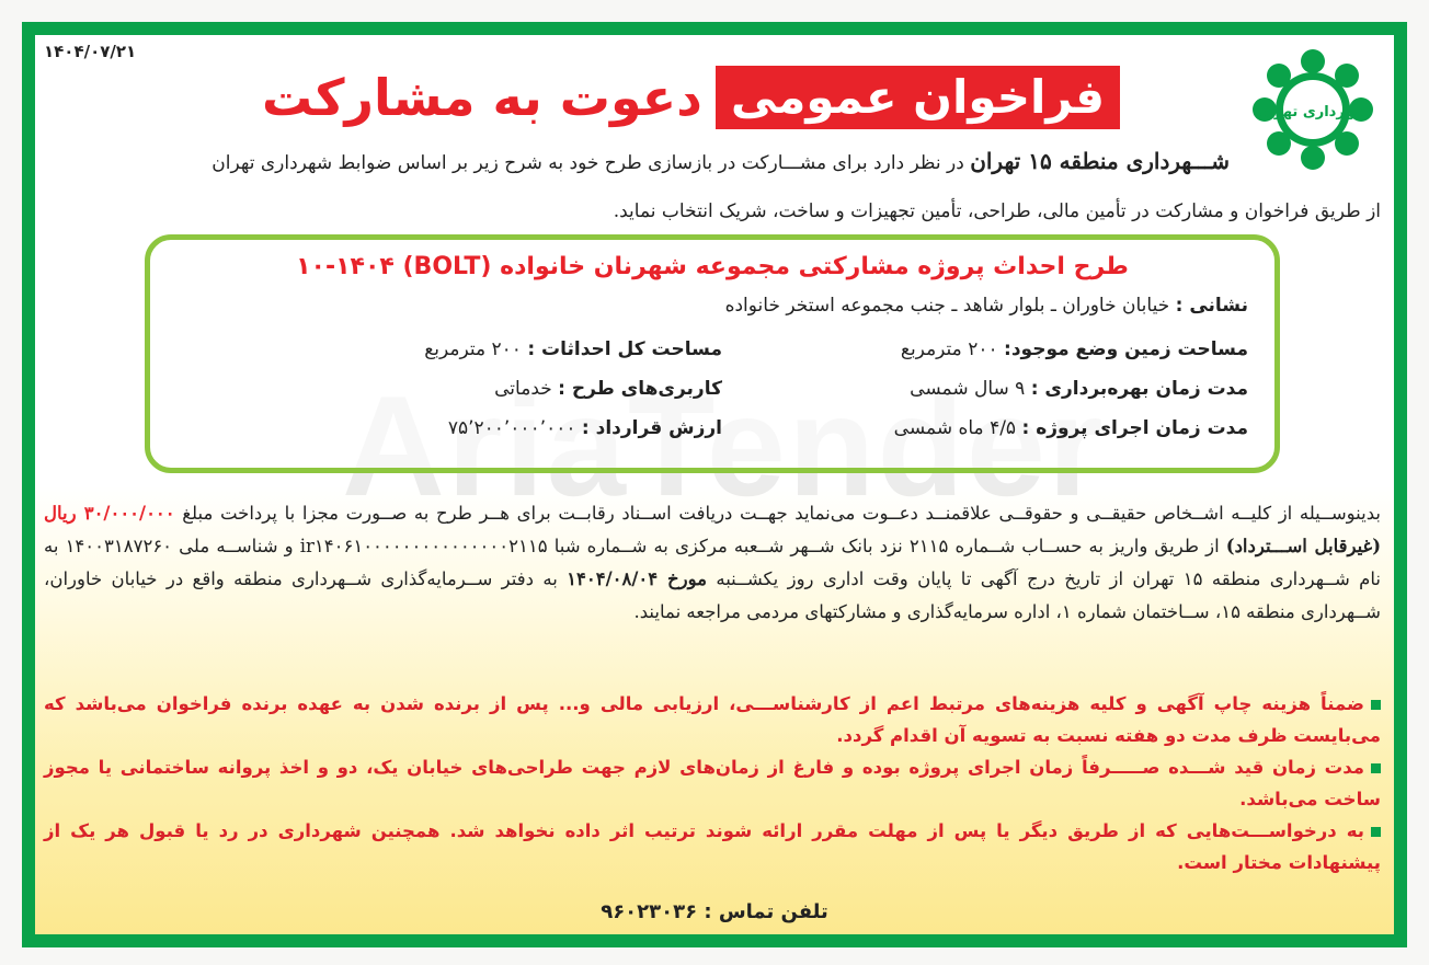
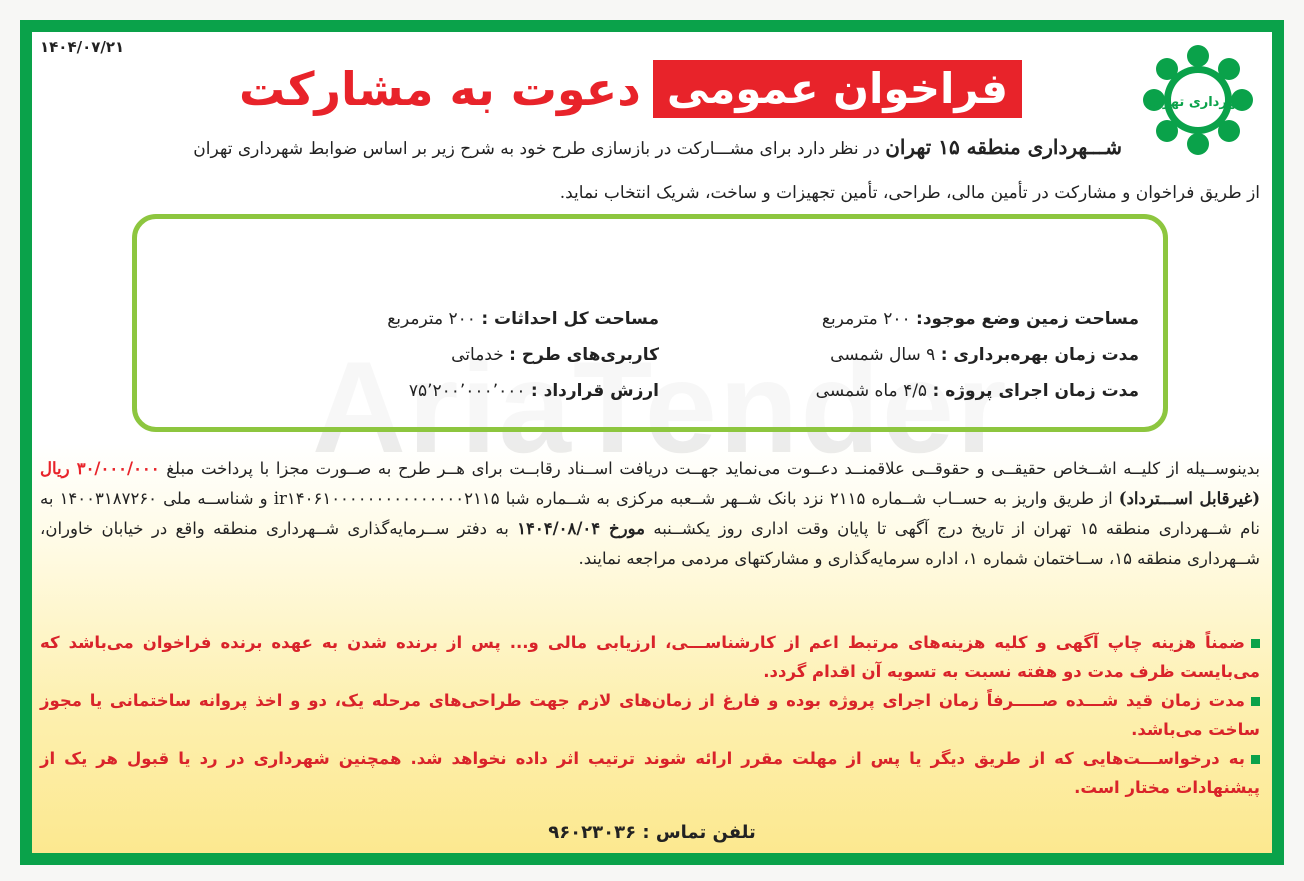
  ۱۴۰۴/۰۷/۲۱
  شهرداری تهران
  فراخوان عمومی
  دعوت به مشارکت
  شـــهرداری منطقه ۱۵ تهران در نظر دارد برای مشـــارکت در بازسازی طرح خود به شرح زیر بر اساس ضوابط شهرداری تهران
  از طریق فراخوان و مشارکت در تأمین مالی، طراحی، تأمین تجهیزات و ساخت، شریک انتخاب نماید.
  AriaTender
- طرح احداث پروژه مشارکتی مجموعه شهرنان خانواده (BOLT) ۱۰-۱۴۰۴
- نشانی : خیابان خاوران ـ بلوار شاهد ـ جنب مجموعه استخر خانواده
  مساحت زمین وضع موجود: ۲۰۰ مترمربع
  مساحت کل احداثات : ۲۰۰ مترمربع
  مدت زمان بهرهبرداری : ۹ سال شمسی
  کاربری‌های طرح : خدماتی
  مدت زمان اجرای پروژه : ۴/۵ ماه شمسی
  ارزش قرارداد : ۷۵٬۲۰۰٬۰۰۰٬۰۰۰
  بدینوســیله از کلیــه اشــخاص حقیقــی و حقوقــی علاقمنــد دعــوت می‌نماید جهــت دریافت اســناد رقابــت برای هــر طرح به صــورت مجزا با پرداخت مبلغ ۳۰/۰۰۰/۰۰۰ ریال (غیرقابل اســـترداد) از طریق واریز به حســاب شــماره ۲۱۱۵ نزد بانک شــهر شــعبه مرکزی به شــماره شبا ir۱۴۰۶۱۰۰۰۰۰۰۰۰۰۰۰۰۰۰۰۲۱۱۵ و شناســه ملی ۱۴۰۰۳۱۸۷۲۶۰ به نام شــهرداری منطقه ۱۵ تهران از تاریخ درج آگهی تا پایان وقت اداری روز یکشــنبه مورخ ۱۴۰۴/۰۸/۰۴ به دفتر ســرمایه‌گذاری شــهرداری منطقه واقع در خیابان خاوران، شــهرداری منطقه ۱۵، ســاختمان شماره ۱، اداره سرمایه‌گذاری و مشارکتهای مردمی مراجعه نمایند.
  ضمناً هزینه چاپ آگهی و کلیه هزینه‌های مرتبط اعم از کارشناســـی، ارزیابی مالی و... پس از برنده شدن به عهده برنده فراخوان می‌باشد که می‌بایست ظرف مدت دو هفته نسبت به تسویه آن اقدام گردد.
- مدت زمان قید شـــده صـــــرفاً زمان اجرای پروژه بوده و فارغ از زمان‌های لازم جهت طراحی‌های خیابان یک، دو و اخذ پروانه ساختمانی یا مجوز ساخت می‌باشد.
+ مدت زمان قید شـــده صـــــرفاً زمان اجرای پروژه بوده و فارغ از زمان‌های لازم جهت طراحی‌های مرحله یک، دو و اخذ پروانه ساختمانی یا مجوز ساخت می‌باشد.
  به درخواســـت‌هایی که از طریق دیگر یا پس از مهلت مقرر ارائه شوند ترتیب اثر داده نخواهد شد. همچنین شهرداری در رد یا قبول هر یک از پیشنهادات مختار است.
  تلفن تماس : ۹۶۰۲۳۰۳۶
